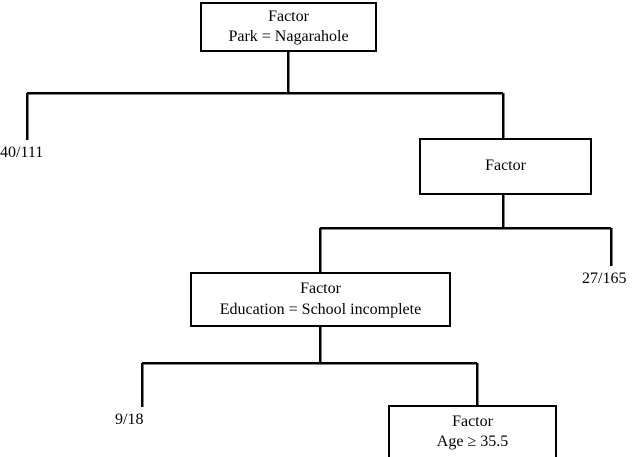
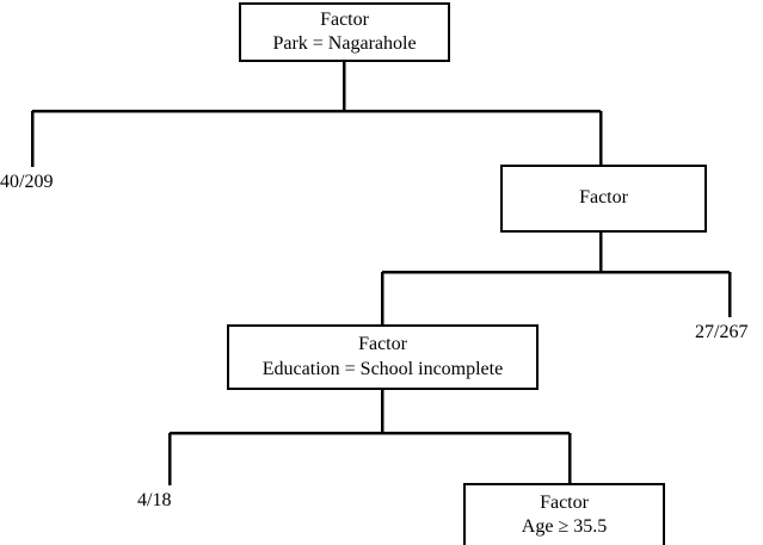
  Factor
  Park = Nagarahole
  Factor
  Factor
  Education = School incomplete
  Factor
  Age ≥ 35.5
- 40/111
+ 40/209
- 27/165
+ 27/267
- 9/18
+ 4/18
